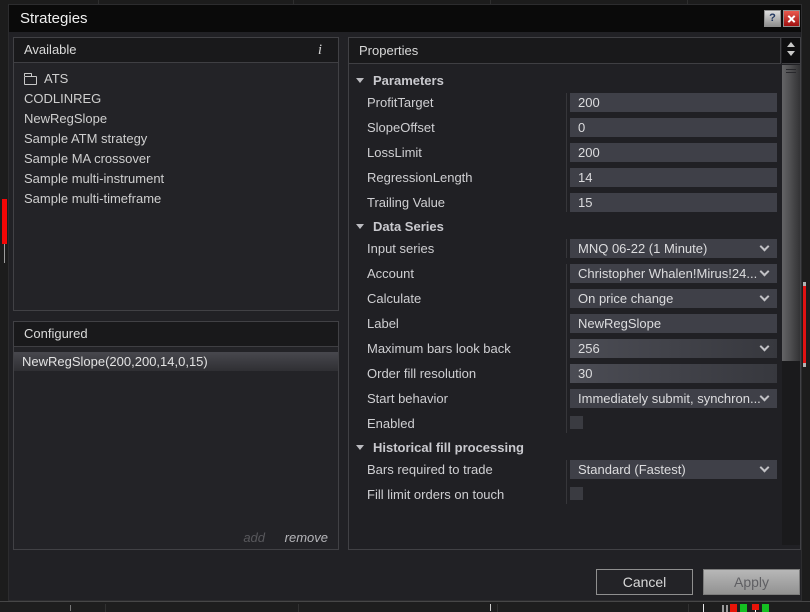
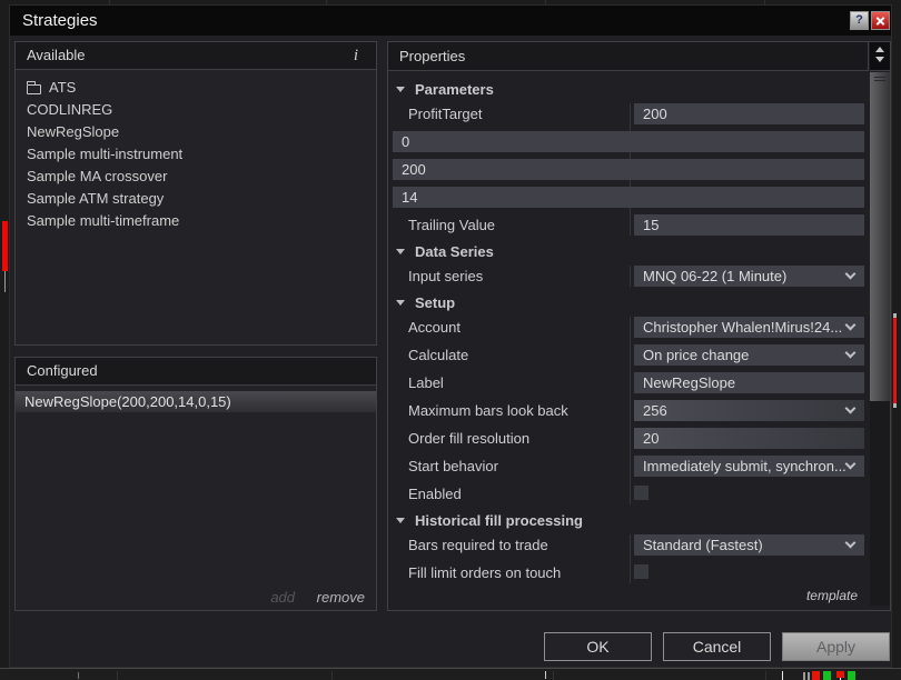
  Strategies
  ?
  Available
  i
  ATS
  CODLINREG
  NewRegSlope
- Sample ATM strategy
+ Sample multi-instrument
  Sample MA crossover
- Sample multi-instrument
+ Sample ATM strategy
  Sample multi-timeframe
  Configured
  NewRegSlope(200,200,14,0,15)
  add remove
  Properties
  Parameters
  ProfitTarget
  200
- SlopeOffset
  0
- LossLimit
  200
- RegressionLength
  14
  Trailing Value
  15
  Data Series
  Input series
  MNQ 06-22 (1 Minute)
+ Setup
  Account
  Christopher Whalen!Mirus!24...
  Calculate
  On price change
  Label
  NewRegSlope
  Maximum bars look back
  256
  Order fill resolution
- 30
+ 20
  Start behavior
  Immediately submit, synchron...
  Enabled
  Historical fill processing
  Bars required to trade
  Standard (Fastest)
  Fill limit orders on touch
+ template
+ OK
  Cancel
  Apply
